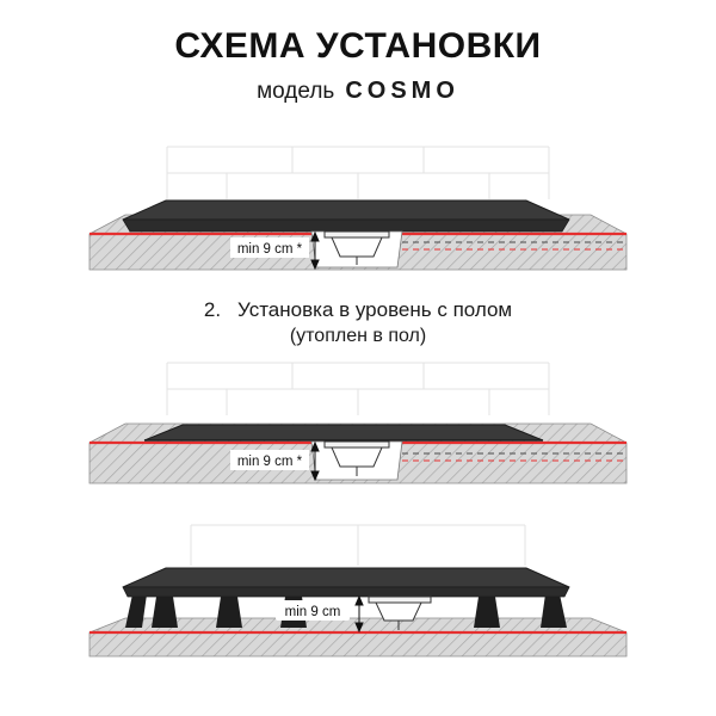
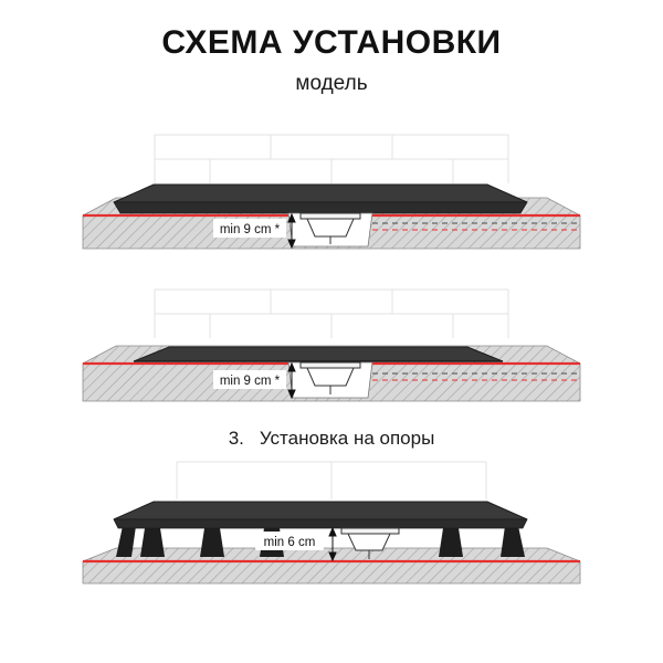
  СХЕМА УСТАНОВКИ
  модель
- COSMO
  min 9 cm *
- 2.
- Установка в уровень с полом
- (утоплен в пол)
  min 9 cm *
+ 3.
+ Установка на опоры
- min 9 cm
+ min 6 cm
